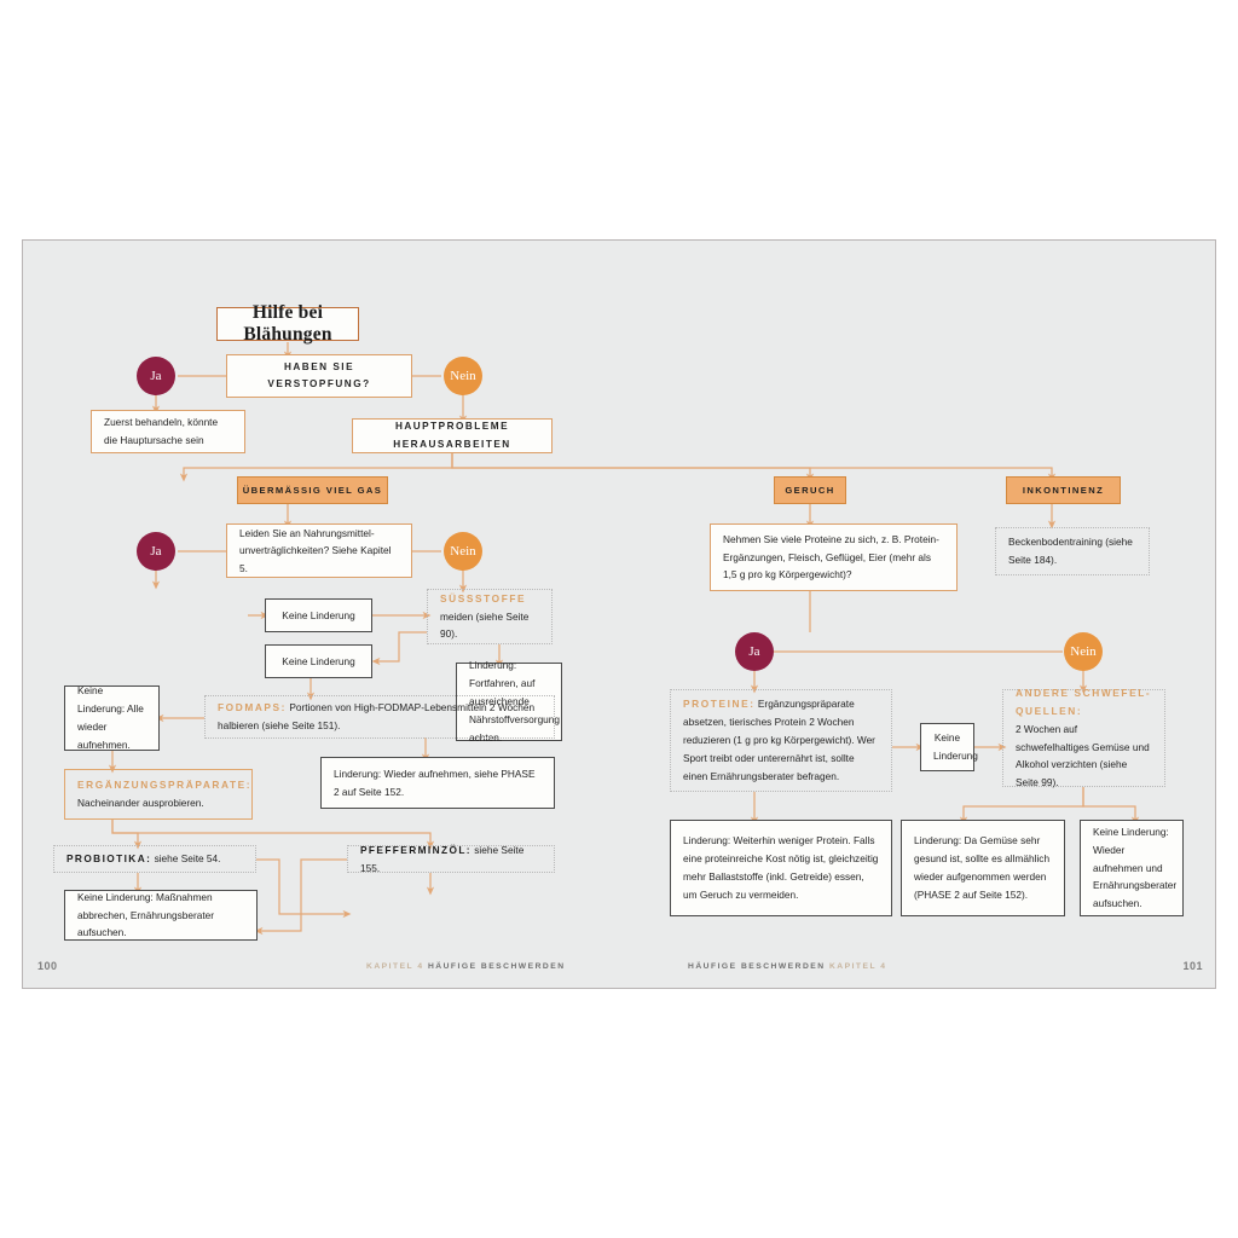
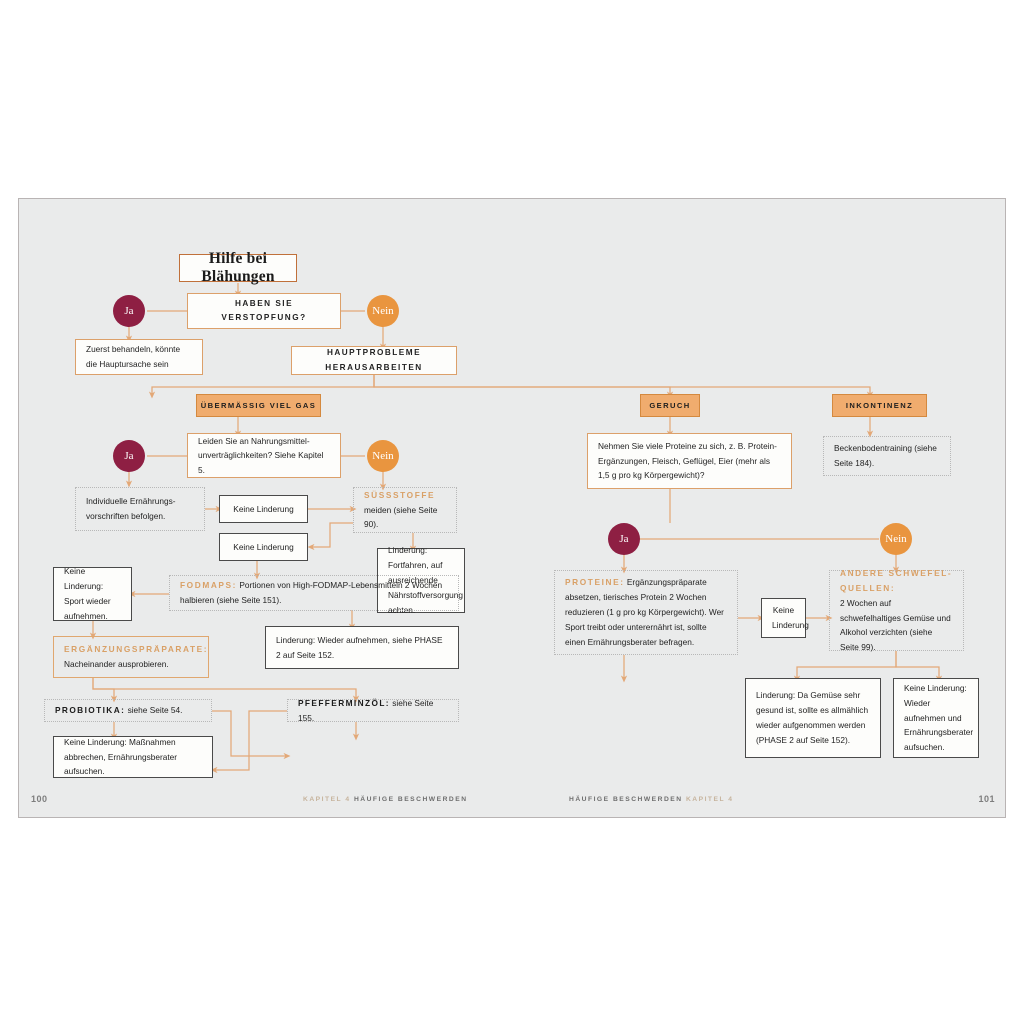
  Hilfe bei Blähungen
  HABEN SIE VERSTOPFUNG?
  Ja
  Nein
  Zuerst behandeln, könnte die Hauptursache sein
  HAUPTPROBLEME HERAUSARBEITEN
  ÜBERMÄSSIG VIEL GAS
  Leiden Sie an Nahrungsmittel-unverträglichkeiten? Siehe Kapitel 5.
  Ja
  Nein
+ Individuelle Ernährungs-vorschriften befolgen.
  Keine Linderung
  Keine Linderung
  SÜSSSTOFFE
  meiden (siehe Seite 90).
  Linderung: Fortfahren, auf ausreichende Nährstoffversorgug achten.
  FODMAPS: Portionen von High-FODMAP-Lebensmitteln 2 Wochen halbieren (siehe Seite 151).
- Keine Linderung: Alle wieder aufnehmen.
+ Keine Linderung: Sport wieder aufnehmen.
  Linderung: Wieder aufnehmen, siehe PHASE 2 auf Seite 152.
  ERGÄNZUNGSPRÄPARATE:
  Nacheinander ausprobieren.
  PROBIOTIKA: siehe Seite 54.
  PFEFFERMINZÖL: siehe Seite 155.
  Keine Linderung: Maßnahmen abbrechen, Ernährungsberater aufsuchen.
  GERUCH
  INKONTINENZ
  Nehmen Sie viele Proteine zu sich, z. B. Protein-Ergänzungen, Fleisch, Geflügel, Eier (mehr als 1,5 g pro kg Körpergewicht)?
  Beckenbodentraining (siehe Seite 184).
  Ja
  Nein
  PROTEINE: Ergänzungspräparate absetzen, tierisches Protein 2 Wochen reduzieren (1 g pro kg Körpergewicht). Wer Sport treibt oder unterernährt ist, sollte einen Ernährungsberater befragen.
  Keine Linderung
  ANDERE SCHWEFEL-QUELLEN:
  2 Wochen auf schwefelhaltiges Gemüse und Alkohol verzichten (siehe Seite 99).
- Linderung: Weiterhin weniger Protein. Falls eine proteinreiche Kost nötig ist, gleichzeitig mehr Ballaststoffe (inkl. Getreide) essen, um Geruch zu vermeiden.
  Linderung: Da Gemüse sehr gesund ist, sollte es allmählich wieder aufgenommen werden (PHASE 2 auf Seite 152).
  Keine Linderung: Wieder aufnehmen und Ernährungsberater aufsuchen.
  100
  101
